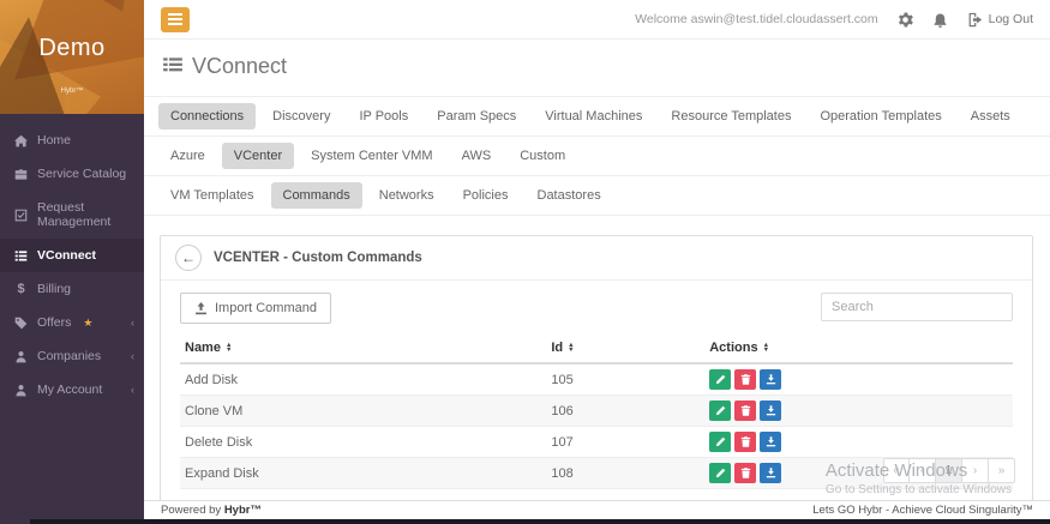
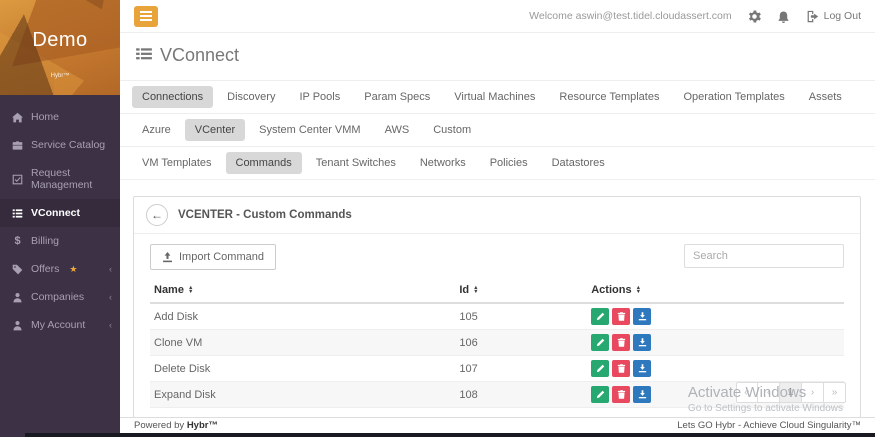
  Demo
  Home
  Service Catalog
  Request Management
  VConnect
  $
  Billing
  Offers
  ★
  ‹
  Companies
  ‹
  My Account
  ‹
  Welcome aswin@test.tidel.cloudassert.com
  Log Out
  VConnect
  Connections
  Discovery
  IP Pools
  Param Specs
  Virtual Machines
  Resource Templates
  Operation Templates
  Assets
  Azure
  VCenter
  System Center VMM
  AWS
  Custom
  VM Templates
  Commands
+ Tenant Switches
  Networks
  Policies
  Datastores
  ←
  VCENTER - Custom Commands
  Import Command
  Search
  Add Disk	105
  Clone VM	106
  Delete Disk	107
  Expand Disk	108
  «
  ‹
  1
  ›
  »
  Activate Windows
  Go to Settings to activate Windows
  Powered by Hybr™
  Lets GO Hybr - Achieve Cloud Singularity™
